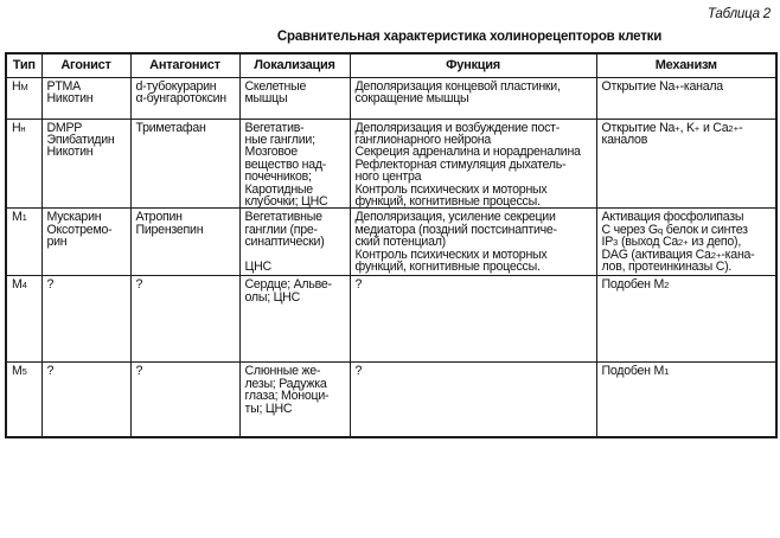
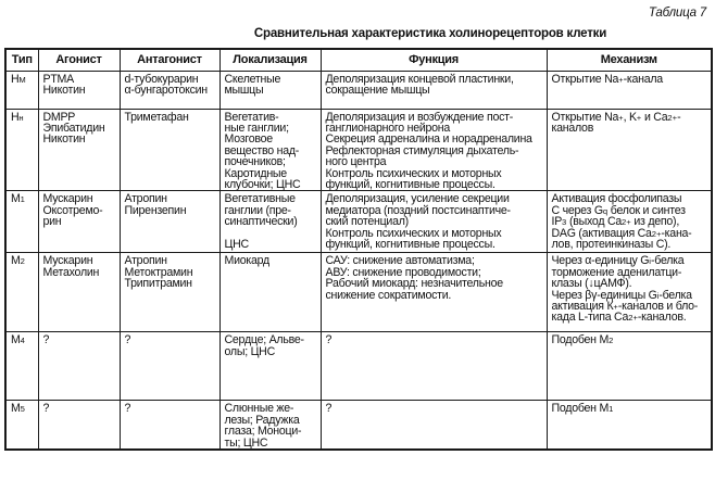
- Таблица 2
+ Таблица 7
  Сравнительная характеристика холинорецепторов клетки
  Тип	Агонист	Антагонист	Локализация	Функция	Механизм
  НМ	PTMAНикотин	d-тубокураринα-бунгаротоксин	Скелетныемышцы	Деполяризация концевой пластинки,сокращение мышцы	Открытие Na+-канала
  Нн	DMPPЭпибатидинНикотин	Триметафан	Вегетатив-ные ганглии;Мозговоевещество над-почечников;Каротидныеклубочки; ЦНС	Деполяризация и возбуждение пост-ганглионарного нейронаСекреция адреналина и норадреналинаРефлекторная стимуляция дыхатель-ного центраКонтроль психических и моторныхфункций, когнитивные процессы.	Открытие Na+, K+ и Ca2+-каналов
  М1	МускаринОксотремо-рин	АтропинПирензепин	Вегетативныеганглии (пре-синаптически)ЦНС	Деполяризация, усиление секрециимедиатора (поздний постсинаптиче-ский потенциал)Контроль психических и моторныхфункций, когнитивные процессы.	Активация фосфолипазыС через Gq белок и синтезIP3 (выход Ca2+ из депо),DAG (активация Ca2+-кана-лов, протеинкиназы С).
+ М2	МускаринМетахолин	АтропинМетоктраминТрипитрамин	Миокард	САУ: снижение автоматизма;АВУ: снижение проводимости;Рабочий миокард: незначительноеснижение сократимости.	Через α-единицу Gi-белкаторможение аденилатци-клазы (↓цАМФ).Через βγ-единицы Gi-белкаактивация К+-каналов и бло-када L-типа Са2+-каналов.
  М4	?	?	Сердце; Альве-олы; ЦНС	?	Подобен М2
  М5	?	?	Слюнные же-лезы; Радужкаглаза; Моноци-ты; ЦНС	?	Подобен М1
